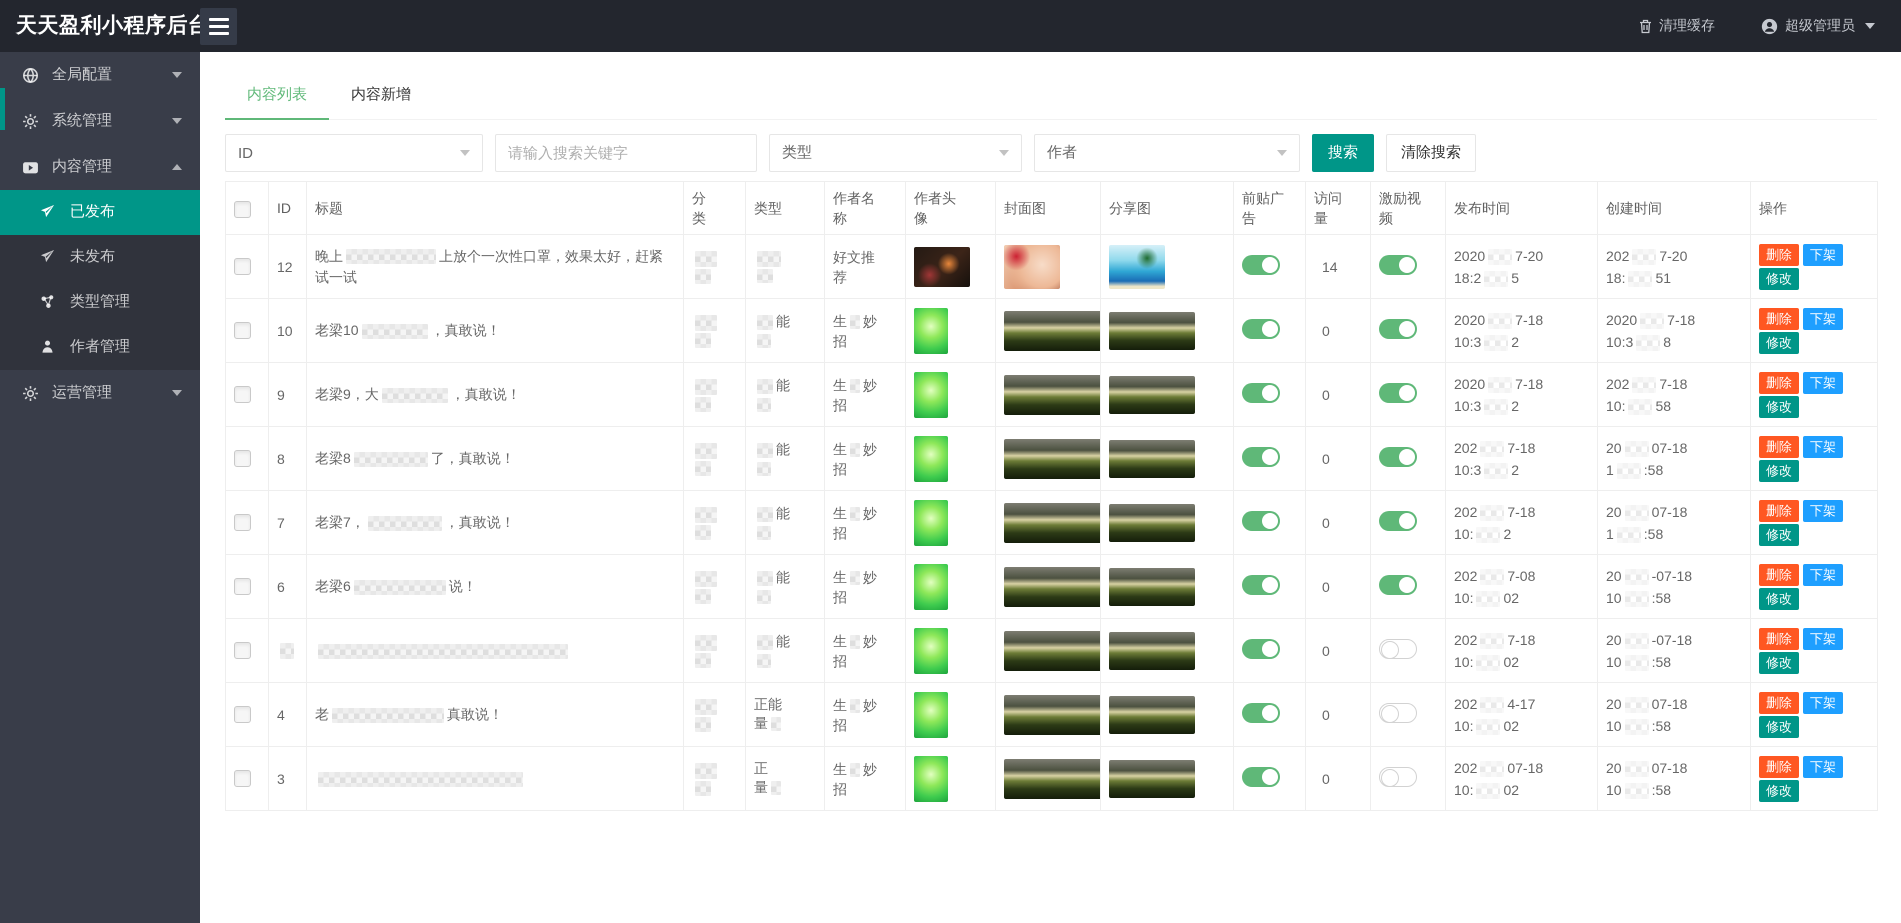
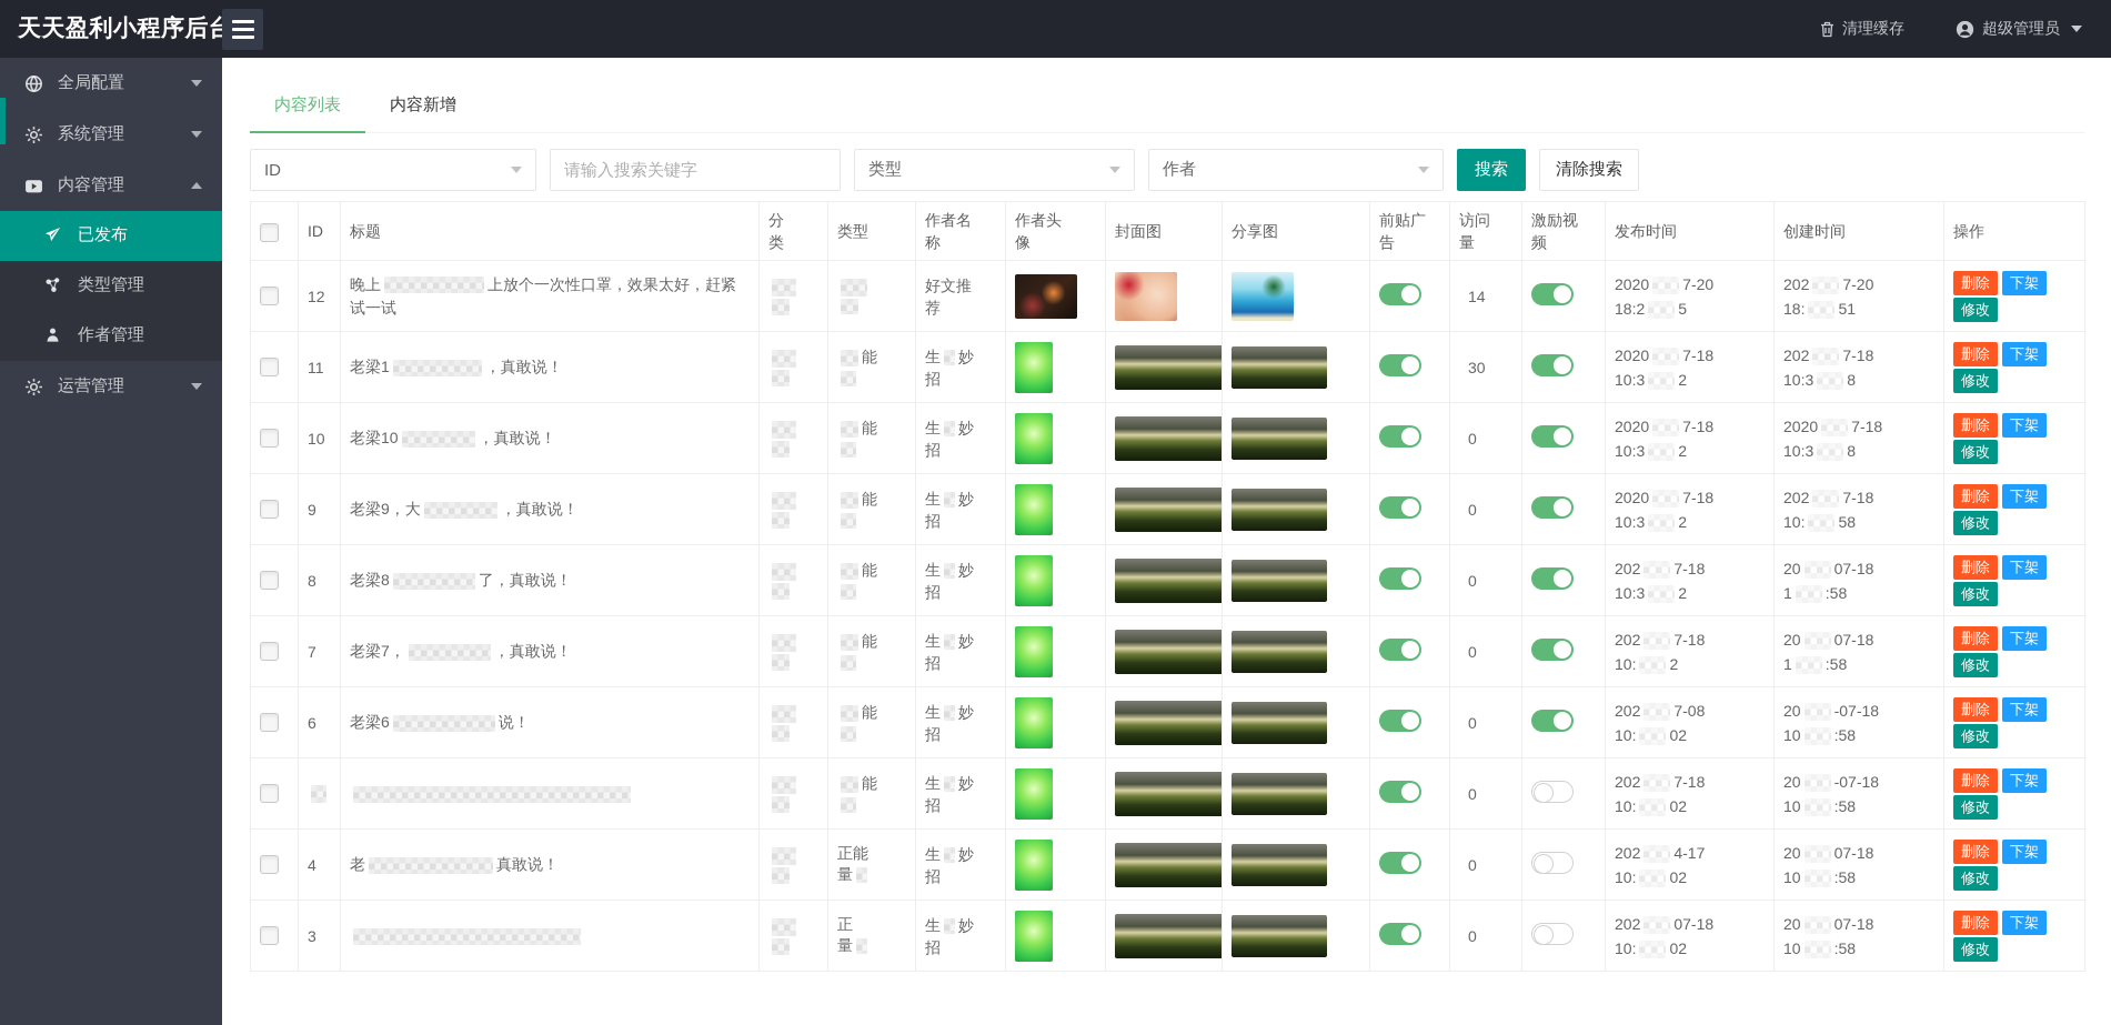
  天天盈利小程序后台
  清理缓存
  超级管理员
  全局配置
  系统管理
  内容管理
  已发布
- 未发布
  类型管理
  作者管理
  运营管理
  内容列表
  内容新增
  ID
  请输入搜索关键字
  类型
  作者
  搜索
  清除搜索
  	ID	标题	分类	类型	作者名称	作者头像	封面图	分享图	前贴广告	访问量	激励视频	发布时间	创建时间	操作
  	12	晚上 上放个一次性口罩，效果太好，赶紧试一试			好文推荐					14		2020 7-2018:2 5	202 7-2018: 51	删除 下架修改
+ 	11	老梁1 ，真敢说！		能	生 妙招					30		2020 7-1810:3 2	202 7-1810:3 8	删除 下架修改
  	10	老梁10 ，真敢说！		能	生 妙招					0		2020 7-1810:3 2	2020 7-1810:3 8	删除 下架修改
  	9	老梁9，大 ，真敢说！		能	生 妙招					0		2020 7-1810:3 2	202 7-1810: 58	删除 下架修改
  	8	老梁8 了，真敢说！		能	生 妙招					0		202 7-1810:3 2	20 07-181 :58	删除 下架修改
  	7	老梁7， ，真敢说！		能	生 妙招					0		202 7-1810: 2	20 07-181 :58	删除 下架修改
  	6	老梁6 说！		能	生 妙招					0		202 7-0810: 02	20 -07-1810 :58	删除 下架修改
  				能	生 妙招					0		202 7-1810: 02	20 -07-1810 :58	删除 下架修改
  	4	老 真敢说！		正能量	生 妙招					0		202 4-1710: 02	20 07-1810 :58	删除 下架修改
  	3			正量	生 妙招					0		202 07-1810: 02	20 07-1810 :58	删除 下架修改
